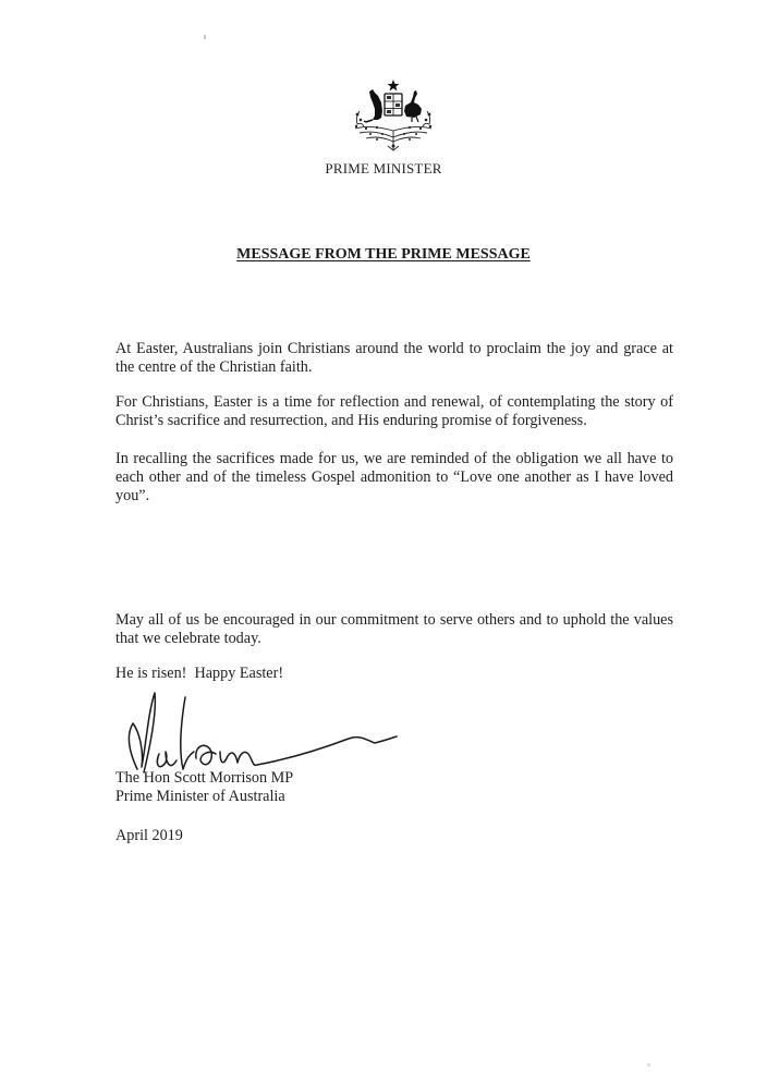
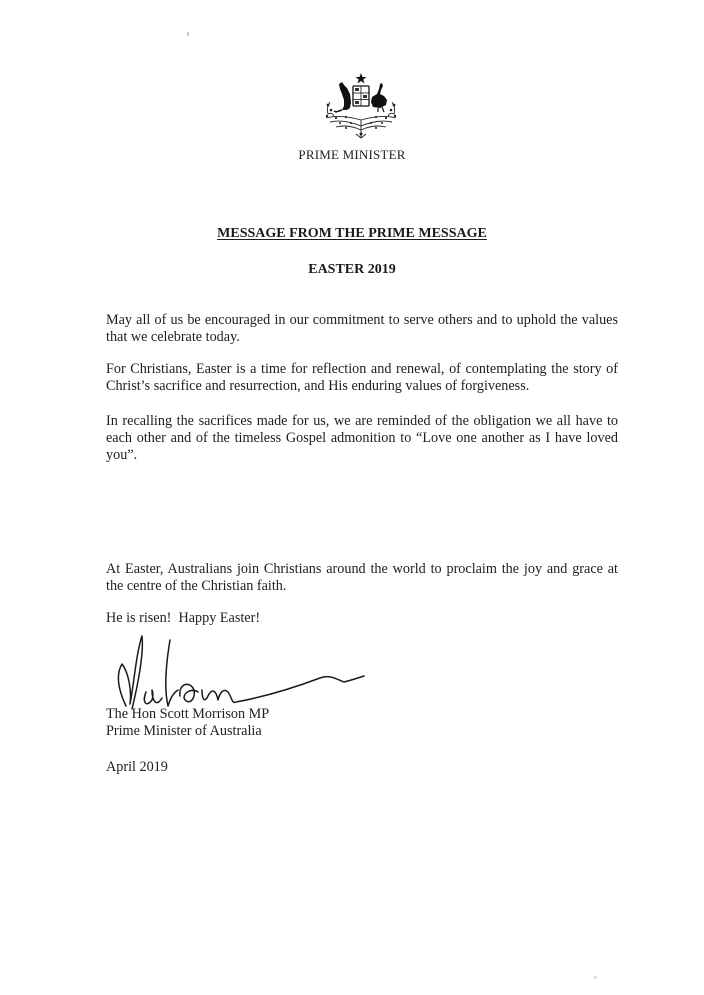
  PRIME MINISTER
  MESSAGE FROM THE PRIME MESSAGE
+ EASTER 2019
- At Easter, Australians join Christians around the world to proclaim the joy and grace at the centre of the Christian faith.
+ May all of us be encouraged in our commitment to serve others and to uphold the values that we celebrate today.
- For Christians, Easter is a time for reflection and renewal, of contemplating the story of Christ’s sacrifice and resurrection, and His enduring promise of forgiveness.
+ For Christians, Easter is a time for reflection and renewal, of contemplating the story of Christ’s sacrifice and resurrection, and His enduring values of forgiveness.
  In recalling the sacrifices made for us, we are reminded of the obligation we all have to each other and of the timeless Gospel admonition to “Love one another as I have loved you”.
- May all of us be encouraged in our commitment to serve others and to uphold the values that we celebrate today.
+ At Easter, Australians join Christians around the world to proclaim the joy and grace at the centre of the Christian faith.
  He is risen! Happy Easter!
  The Hon Scott Morrison MP
  Prime Minister of Australia
  April 2019
